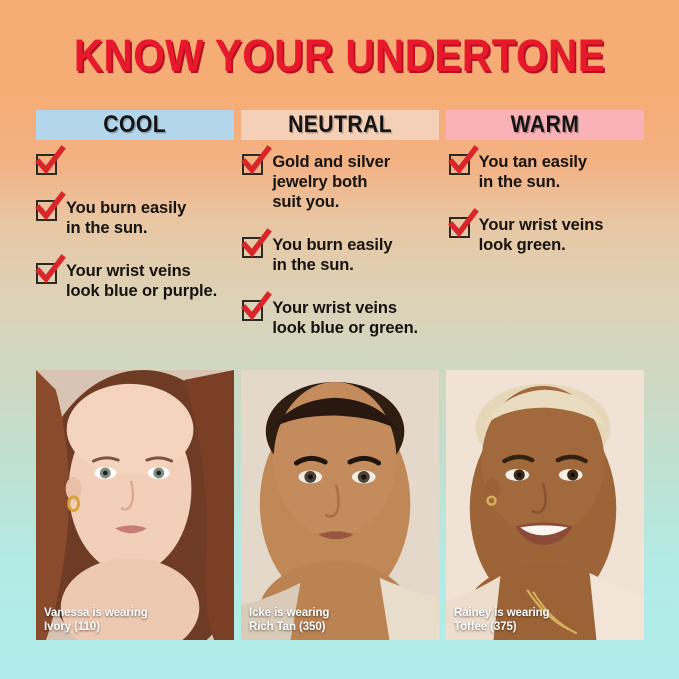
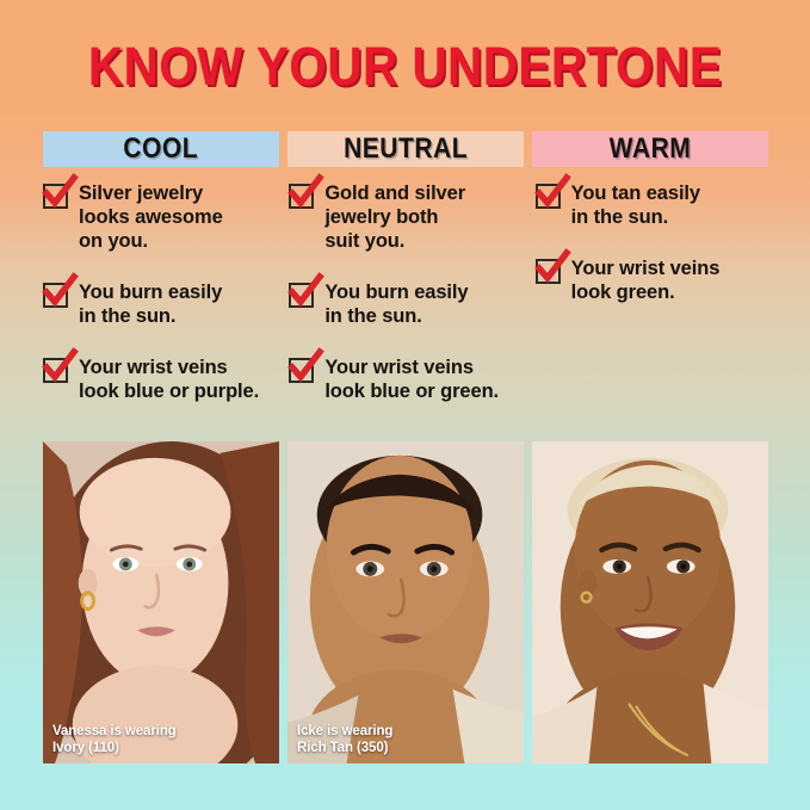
  KNOW YOUR UNDERTONE
  COOL
  NEUTRAL
  WARM
+ Silver jewelry
+ looks awesome
+ on you.
  You burn easily
  in the sun.
  Your wrist veins
  look blue or purple.
  Gold and silver
  jewelry both
  suit you.
  You burn easily
  in the sun.
  Your wrist veins
  look blue or green.
  You tan easily
  in the sun.
  Your wrist veins
  look green.
  Vanessa is wearing
  Ivory (110)
  Icke is wearing
  Rich Tan (350)
- Rainey is wearing
- Toffee (375)
